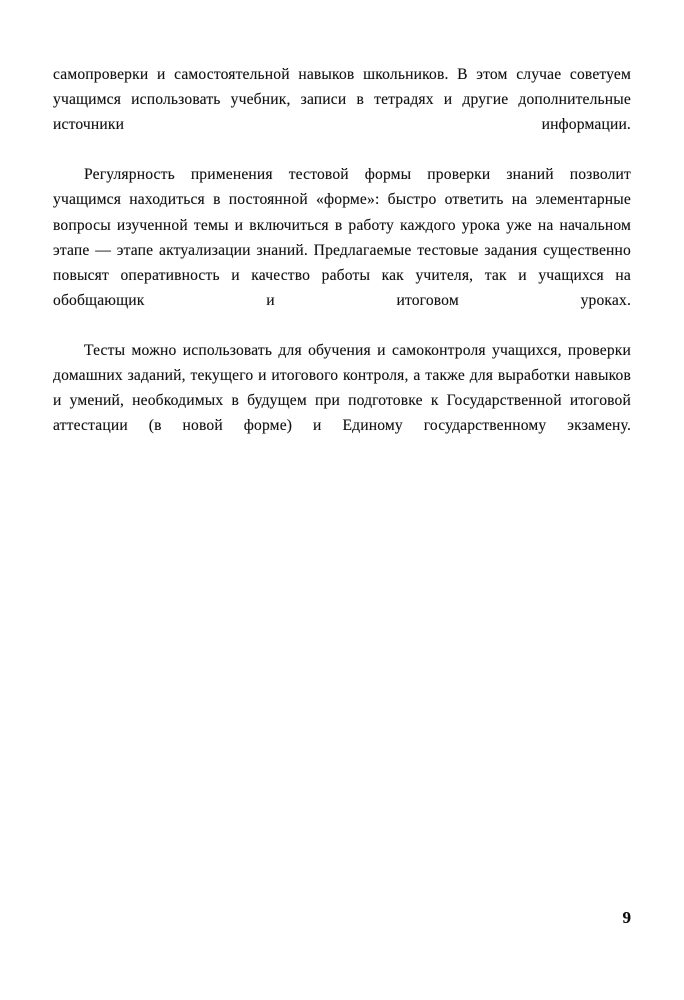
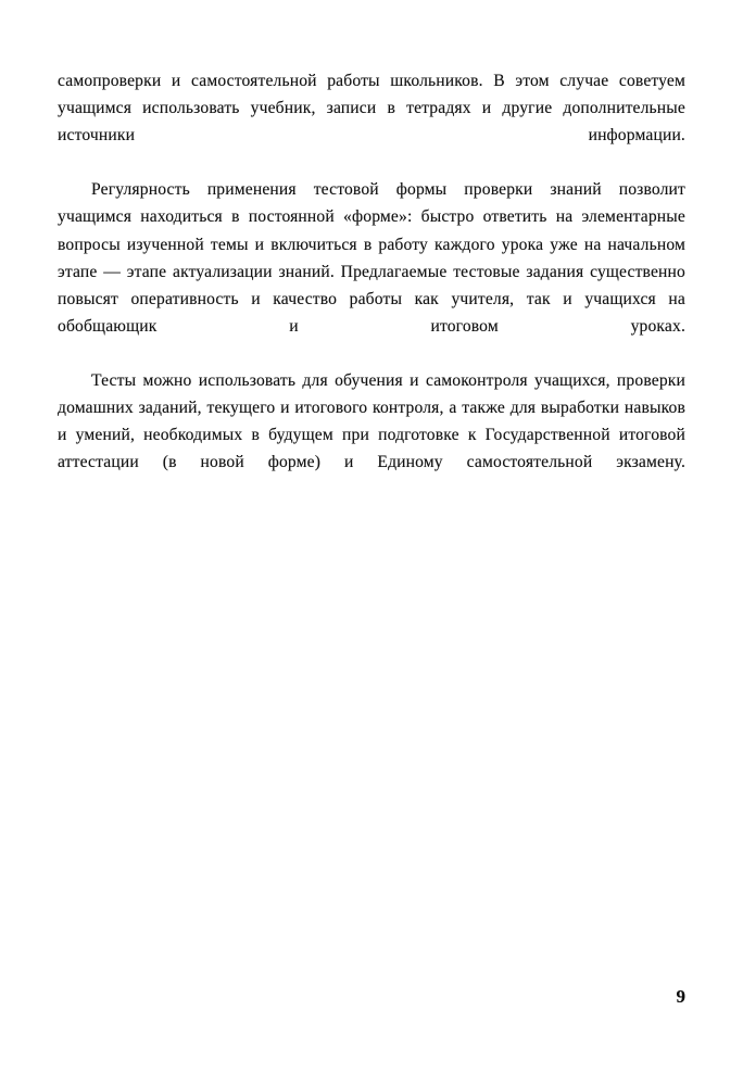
- самопроверки и самостоятельной навыков школьников. В этом случае советуем учащимся использовать учебник, записи в тетрадях и другие дополнительные источники информации.
+ самопроверки и самостоятельной работы школьников. В этом случае советуем учащимся использовать учебник, записи в тетрадях и другие дополнительные источники информации.
  Регулярность применения тестовой формы проверки знаний позволит учащимся находиться в постоянной «форме»: быстро ответить на элементарные вопросы изученной темы и включиться в работу каждого урока уже на начальном этапе — этапе актуализации знаний. Предлагаемые тестовые задания существенно повысят оперативность и качество работы как учителя, так и учащихся на обобщающик и итоговом уроках.
- Тесты можно использовать для обучения и самоконтроля учащихся, проверки домашних заданий, текущего и итогового контроля, а также для выработки навыков и умений, необкодимых в будущем при подготовке к Государственной итоговой аттестации (в новой форме) и Единому государственному экзамену.
+ Тесты можно использовать для обучения и самоконтроля учащихся, проверки домашних заданий, текущего и итогового контроля, а также для выработки навыков и умений, необкодимых в будущем при подготовке к Государственной итоговой аттестации (в новой форме) и Единому самостоятельной экзамену.
  9
